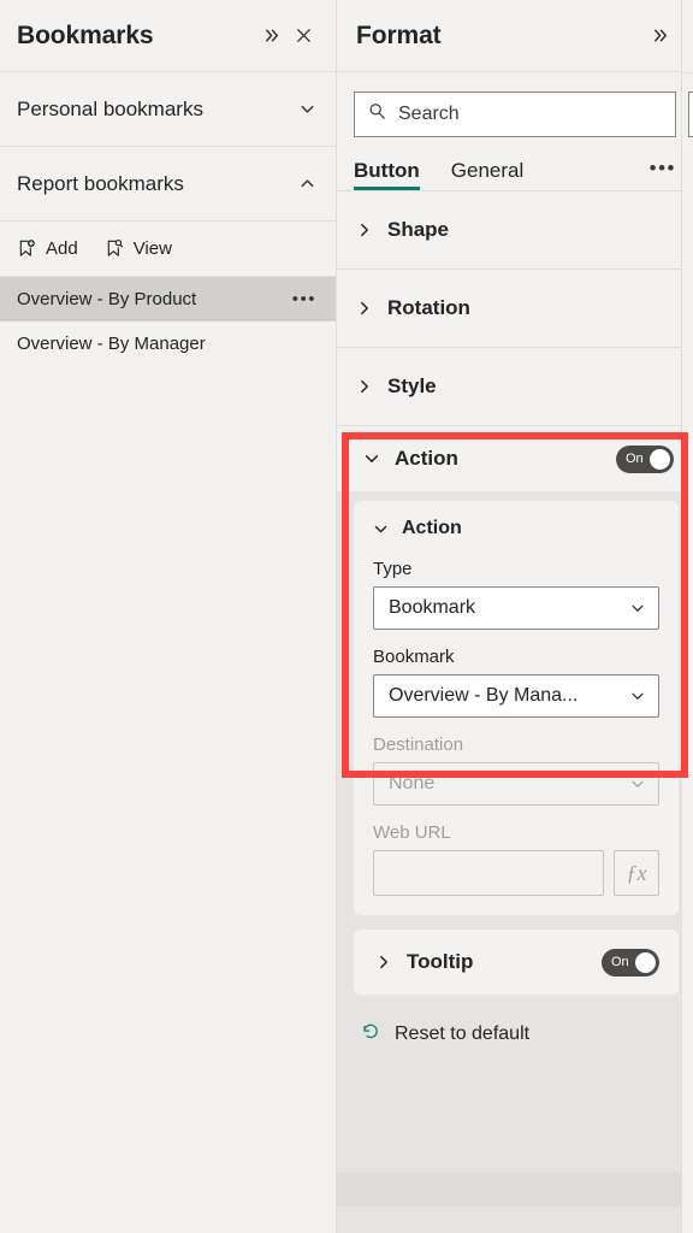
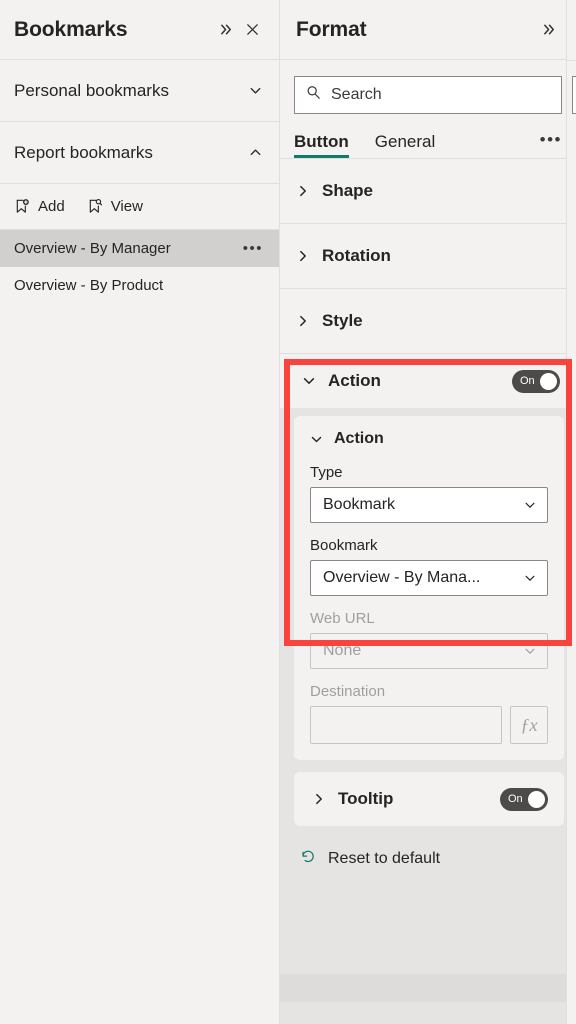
  Bookmarks
  Personal bookmarks
  Report bookmarks
  Add
  View
- Overview - By Product
+ Overview - By Manager
  •••
- Overview - By Manager
+ Overview - By Product
  Format
  Search
  Button
  General
  •••
  Shape
  Rotation
  Style
  Action
  On
  Action
  Type
  Bookmark
  Bookmark
  Overview - By Mana...
- Destination
+ Web URL
  None
- Web URL
+ Destination
  ƒx
  Tooltip
  On
  Reset to default
